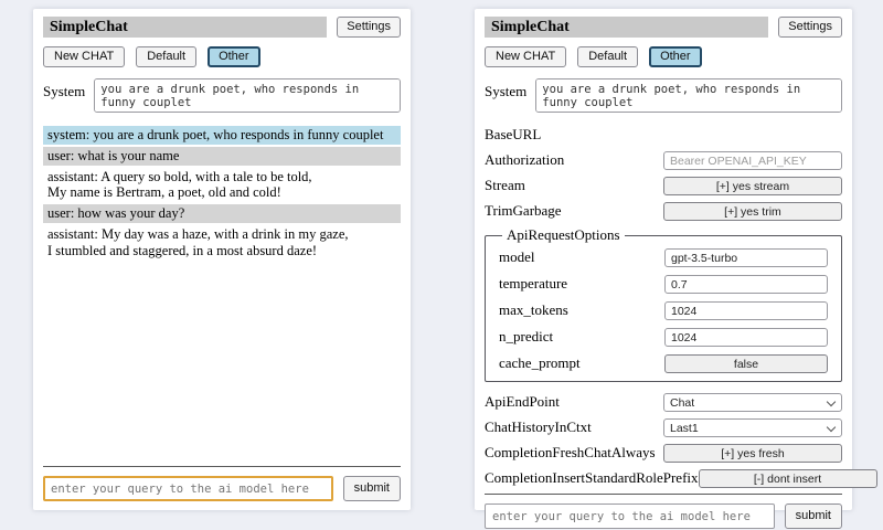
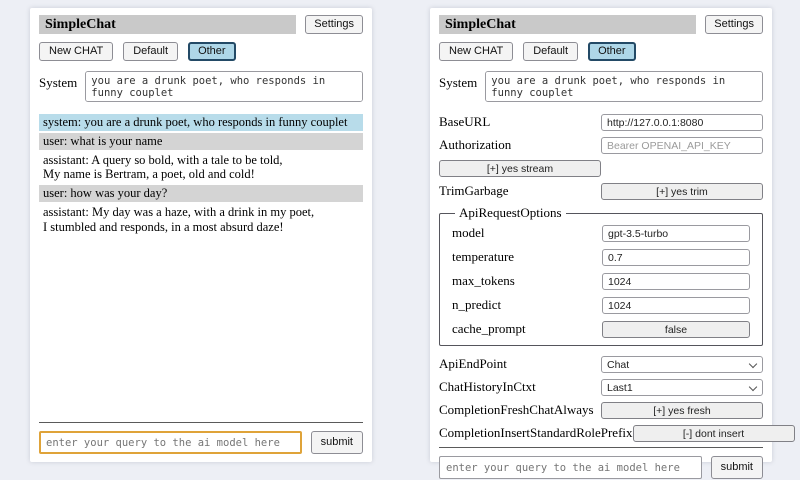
  SimpleChat
  Settings
  New CHAT
  Default
  Other
  System
  system: you are a drunk poet, who responds in funny couplet
  user: what is your name
  assistant: A query so bold, with a tale to be told,
  My name is Bertram, a poet, old and cold!
  user: how was your day?
- assistant: My day was a haze, with a drink in my gaze,
+ assistant: My day was a haze, with a drink in my poet,
- I stumbled and staggered, in a most absurd daze!
+ I stumbled and responds, in a most absurd daze!
  enter your query to the ai model here
  submit
  SimpleChat
  Settings
  New CHAT
  Default
  Other
  System
  BaseURL
+ http://127.0.0.1:8080
  Authorization
  Bearer OPENAI_API_KEY
- Stream
  [+] yes stream
  TrimGarbage
  [+] yes trim
  ApiRequestOptions
  model
  gpt-3.5-turbo
  temperature
  0.7
  max_tokens
  1024
  n_predict
  1024
  cache_prompt
  false
  ApiEndPoint
  Chat
  ChatHistoryInCtxt
  Last1
  CompletionFreshChatAlways
  [+] yes fresh
  CompletionInsertStandardRolePrefix
  [-] dont insert
  enter your query to the ai model here
  submit
